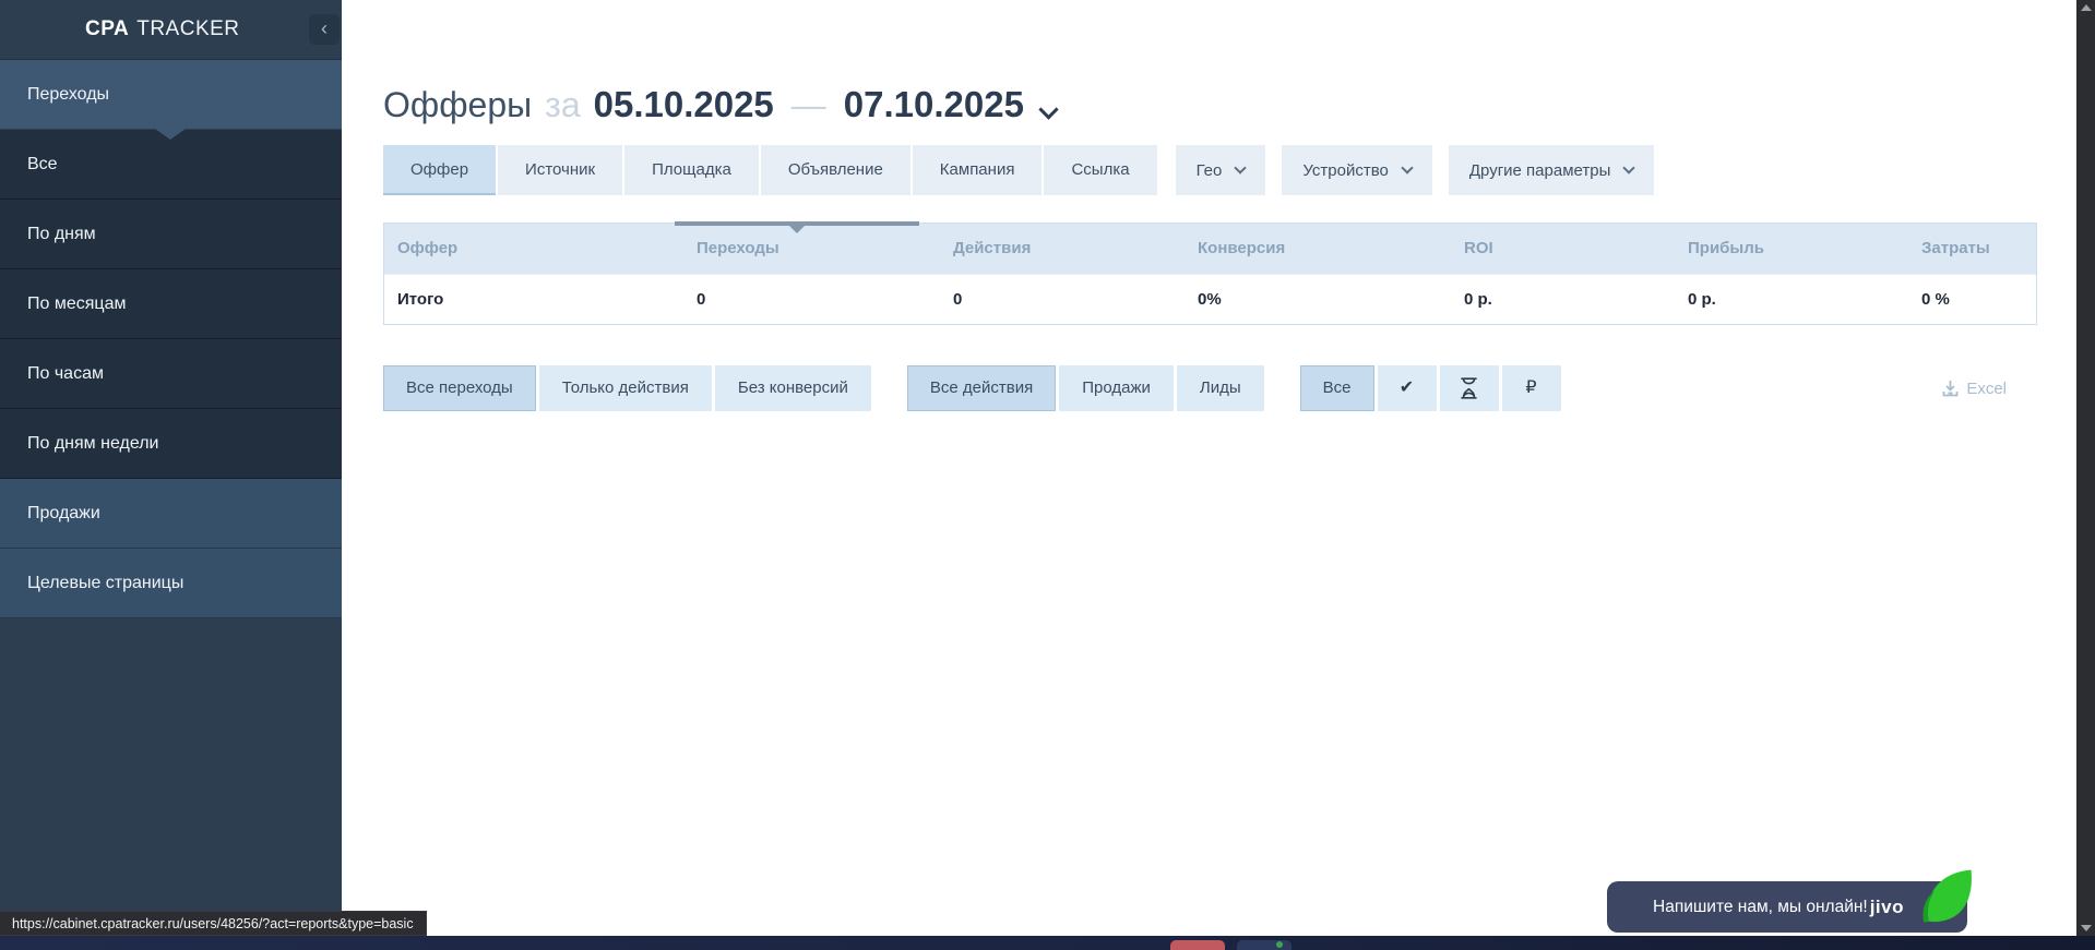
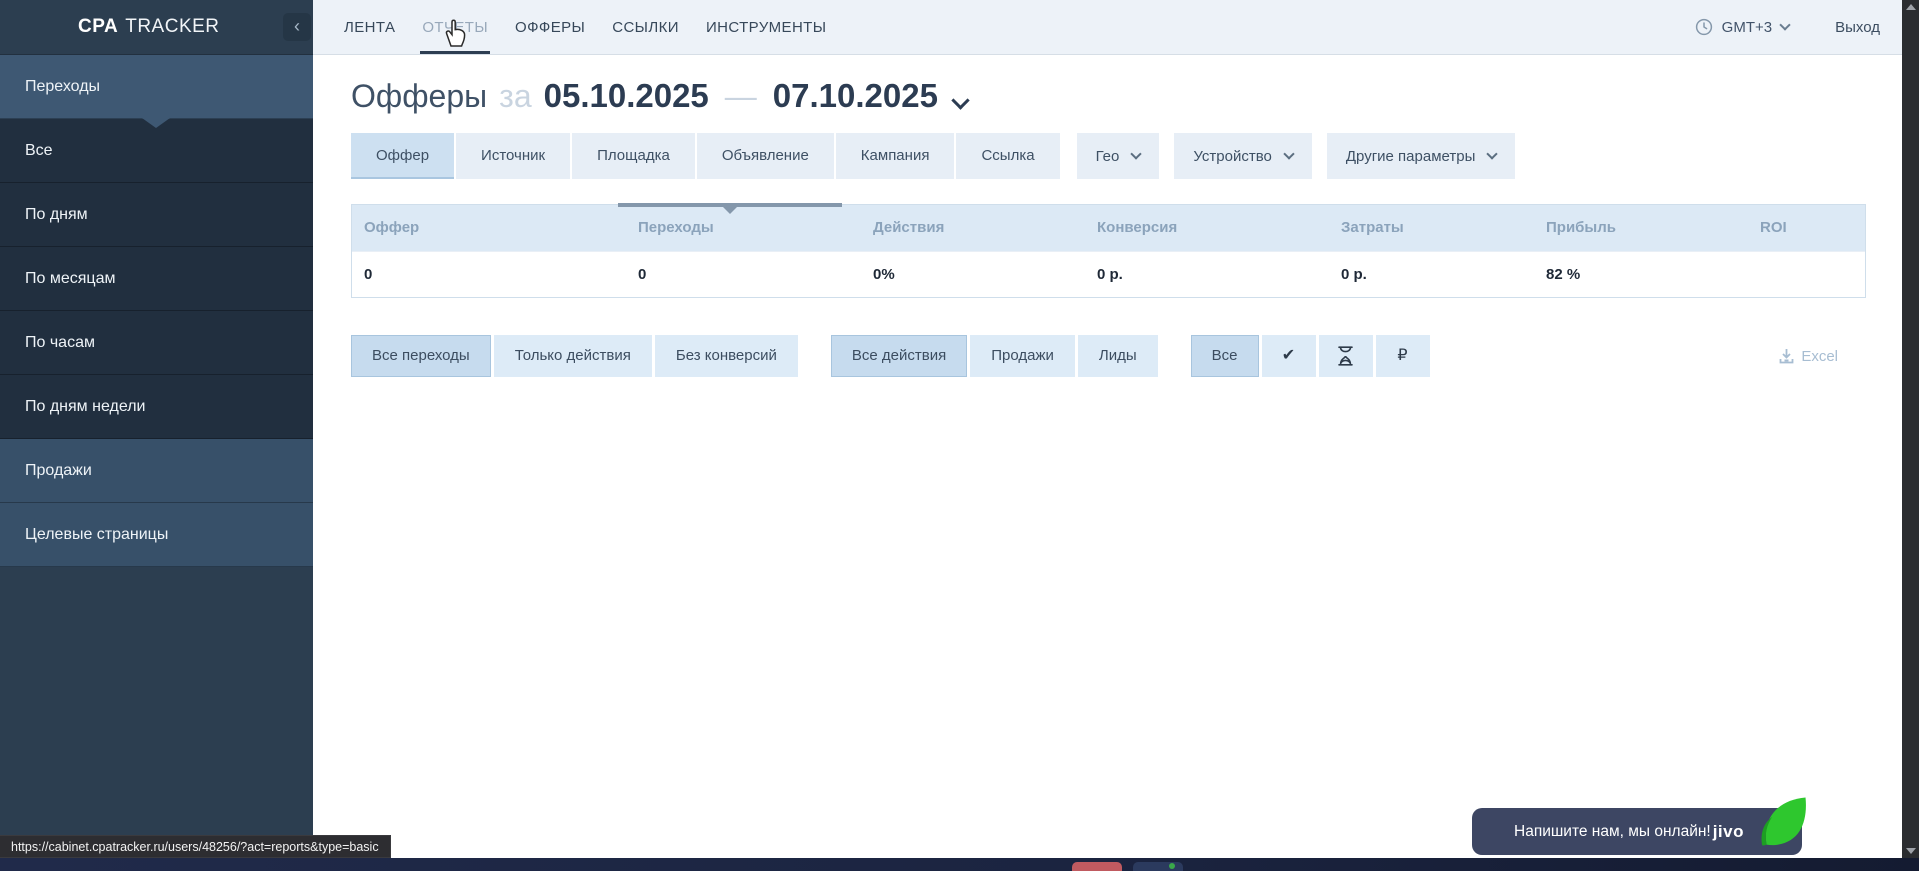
  CPA
  TRACKER
  ‹
  Переходы
  Все
  По дням
  По месяцам
  По часам
  По дням недели
  Продажи
  Целевые страницы
+ ЛЕНТА
+ ОТЧЕТЫ
+ ОФФЕРЫ
+ ССЫЛКИ
+ ИНСТРУМЕНТЫ
+ GMT+3
+ Выход
  Офферы
  за
  05.10.2025
  —
  07.10.2025
  Оффер
  Источник
  Площадка
  Объявление
  Кампания
  Ссылка
  Гео
  Устройство
  Другие параметры
  Оффер
  Переходы
  Действия
  Конверсия
- ROI
+ Затраты
  Прибыль
- Затраты
+ ROI
- Итого
  0
  0
  0%
  0 р.
  0 р.
- 0 %
+ 82 %
  Все переходы
  Только действия
  Без конверсий
  Все действия
  Продажи
  Лиды
  Все
  ✔
  ₽
  Excel
  https://cabinet.cpatracker.ru/users/48256/?act=reports&type=basic
  Напишите нам, мы онлайн!
  jivo
